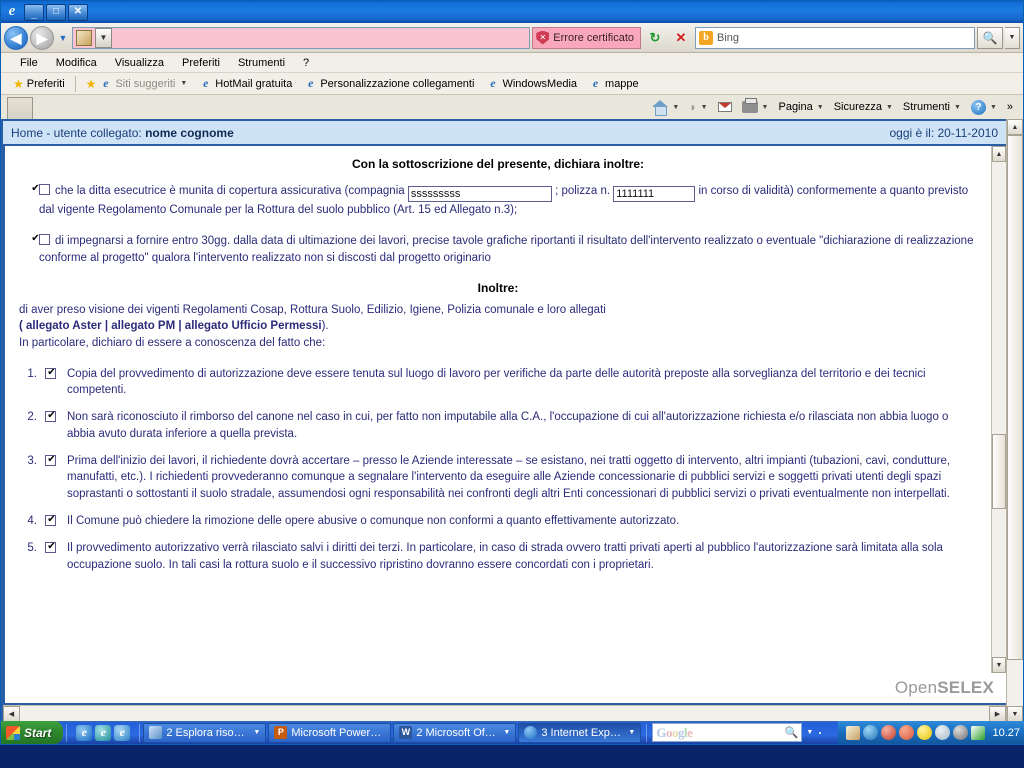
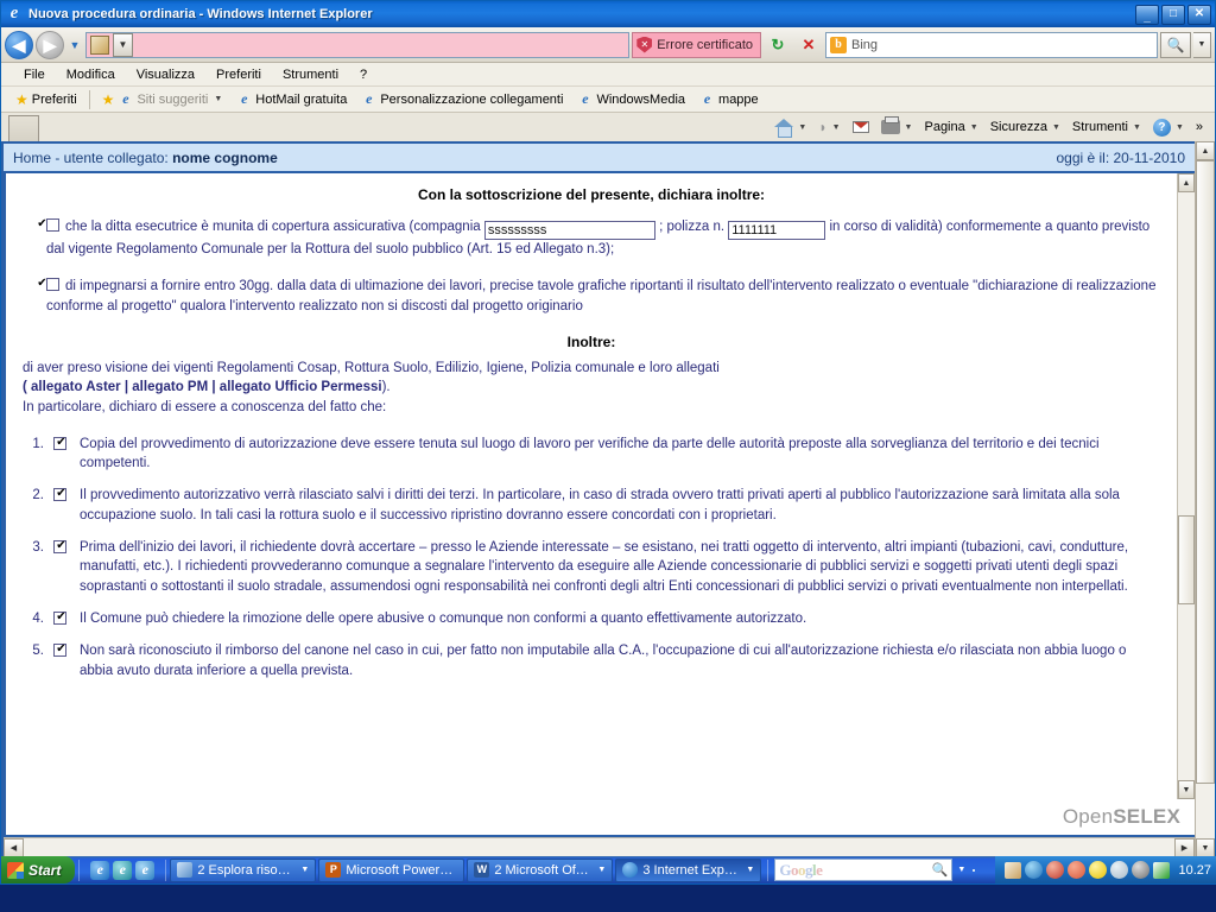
+ Nuova procedura ordinaria - Windows Internet Explorer
  _
  □
  ✕
  ◀
  ▶
  ▼
  ▼
  Errore certificato
  ↻
  ✕
  b
  Bing
  🔍
  File
  Modifica
  Visualizza
  Preferiti
  Strumenti
  ?
  ★
  Preferiti
  ★
  e
  Siti suggeriti
  e
  HotMail gratuita
  e
  Personalizzazione collegamenti
  e
  WindowsMedia
  e
  mappe
  ◗
  Pagina
  Sicurezza
  Strumenti
  ?
  »
  Home - utente collegato: nome cognome
  oggi è il: 20-11-2010
  Con la sottoscrizione del presente, dichiara inoltre:
  che la ditta esecutrice è munita di copertura assicurativa (compagnia sssssssss ; polizza n. 1111111 in corso di validità) conformemente a quanto previsto dal vigente Regolamento Comunale per la Rottura del suolo pubblico (Art. 15 ed Allegato n.3);
  di impegnarsi a fornire entro 30gg. dalla data di ultimazione dei lavori, precise tavole grafiche riportanti il risultato dell'intervento realizzato o eventuale "dichiarazione di realizzazione conforme al progetto" qualora l'intervento realizzato non si discosti dal progetto originario
  Inoltre:
  di aver preso visione dei vigenti Regolamenti Cosap, Rottura Suolo, Edilizio, Igiene, Polizia comunale e loro allegati
  ( allegato Aster | allegato PM | allegato Ufficio Permessi).
  In particolare, dichiaro di essere a conoscenza del fatto che:
  1.
  Copia del provvedimento di autorizzazione deve essere tenuta sul luogo di lavoro per verifiche da parte delle autorità preposte alla sorveglianza del territorio e dei tecnici competenti.
  2.
- Non sarà riconosciuto il rimborso del canone nel caso in cui, per fatto non imputabile alla C.A., l'occupazione di cui all'autorizzazione richiesta e/o rilasciata non abbia luogo o abbia avuto durata inferiore a quella prevista.
+ Il provvedimento autorizzativo verrà rilasciato salvi i diritti dei terzi. In particolare, in caso di strada ovvero tratti privati aperti al pubblico l'autorizzazione sarà limitata alla sola occupazione suolo. In tali casi la rottura suolo e il successivo ripristino dovranno essere concordati con i proprietari.
  3.
  Prima dell'inizio dei lavori, il richiedente dovrà accertare – presso le Aziende interessate – se esistano, nei tratti oggetto di intervento, altri impianti (tubazioni, cavi, condutture, manufatti, etc.). I richiedenti provvederanno comunque a segnalare l'intervento da eseguire alle Aziende concessionarie di pubblici servizi e soggetti privati utenti degli spazi soprastanti o sottostanti il suolo stradale, assumendosi ogni responsabilità nei confronti degli altri Enti concessionari di pubblici servizi o privati eventualmente non interpellati.
  4.
  Il Comune può chiedere la rimozione delle opere abusive o comunque non conformi a quanto effettivamente autorizzato.
  5.
- Il provvedimento autorizzativo verrà rilasciato salvi i diritti dei terzi. In particolare, in caso di strada ovvero tratti privati aperti al pubblico l'autorizzazione sarà limitata alla sola occupazione suolo. In tali casi la rottura suolo e il successivo ripristino dovranno essere concordati con i proprietari.
+ Non sarà riconosciuto il rimborso del canone nel caso in cui, per fatto non imputabile alla C.A., l'occupazione di cui all'autorizzazione richiesta e/o rilasciata non abbia luogo o abbia avuto durata inferiore a quella prevista.
  OpenSELEX
  Start
  e
  e
  e
  2 Esplora risorse
  P
  Microsoft PowerPo.
  W
  2 Microsoft Offic
  3 Internet Expl...
  Google
  🔍
  10.27
